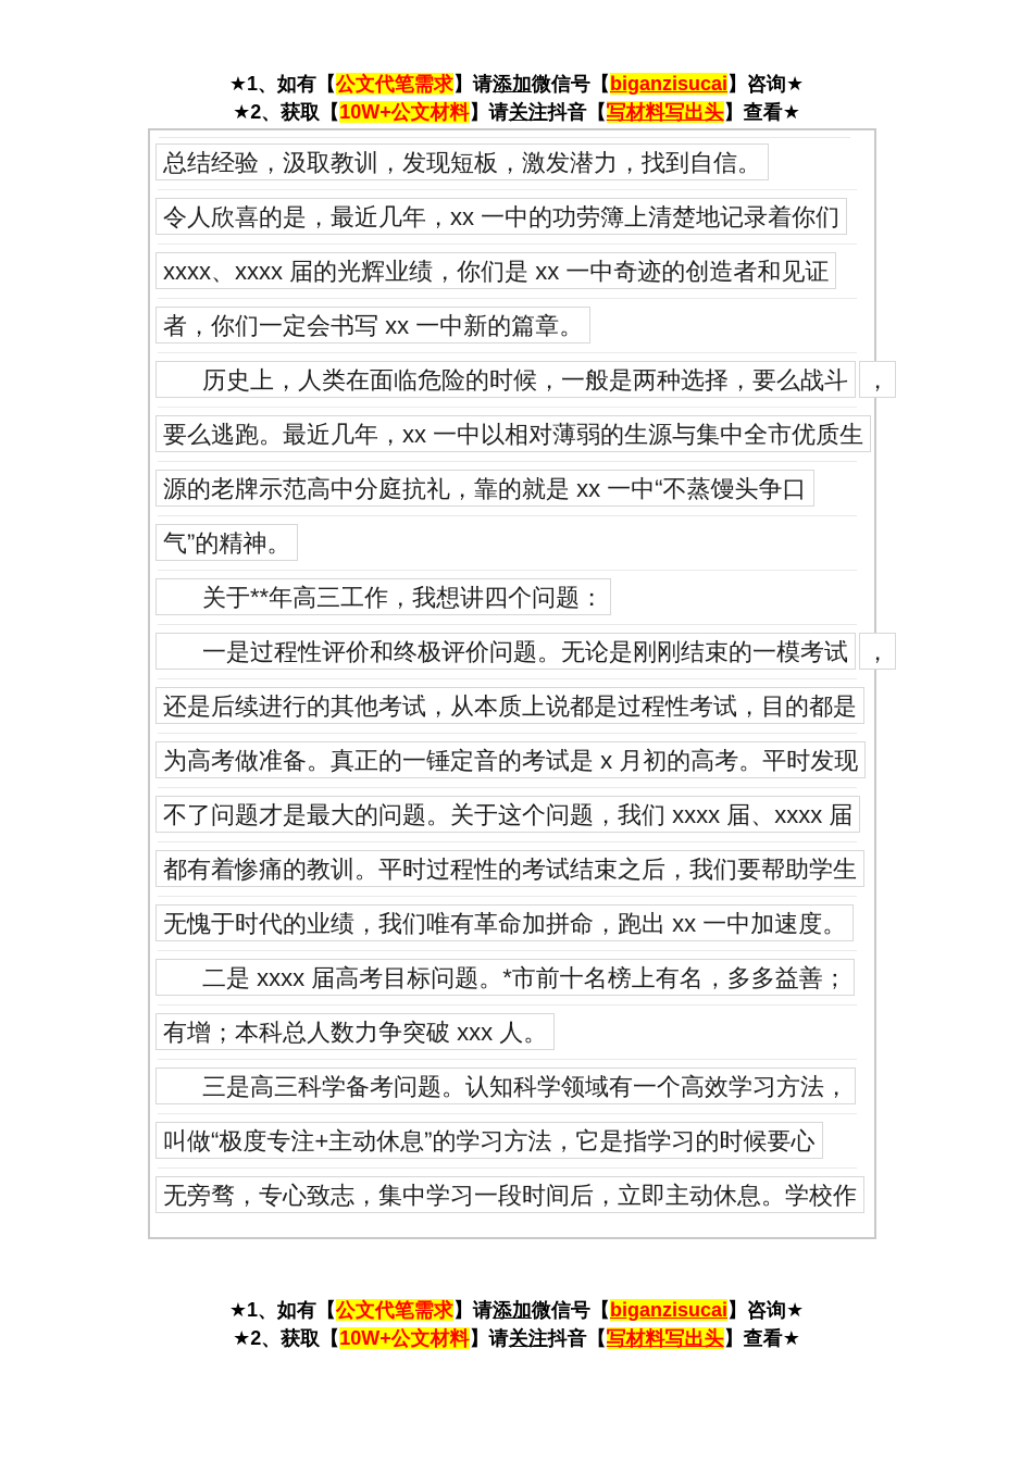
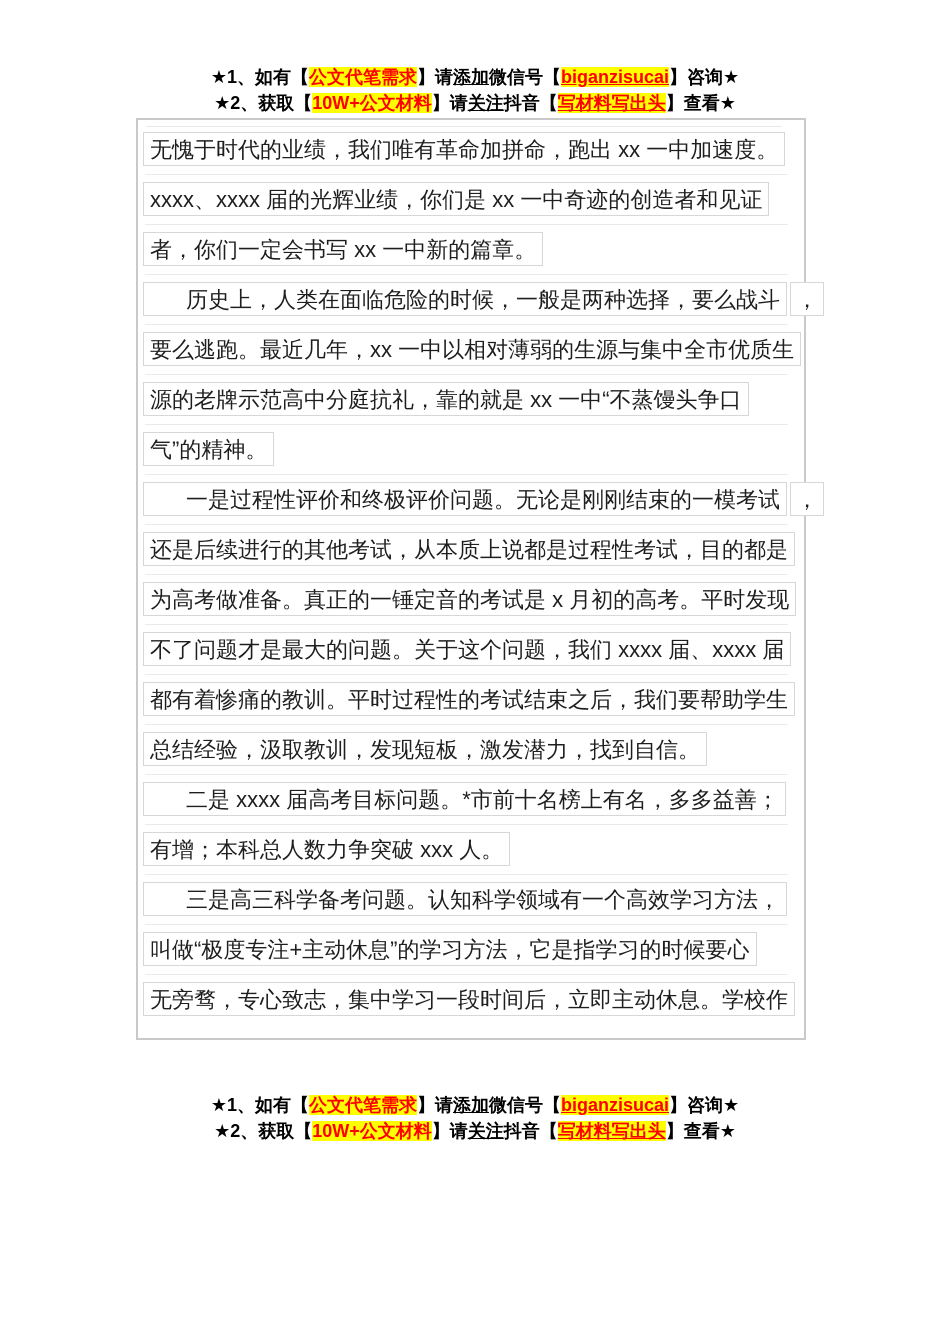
  ★1、如有【公文代笔需求】请添加微信号【biganzisucai】咨询★
  ★2、获取【10W+公文材料】请关注抖音【写材料写出头】查看★
- 总结经验，汲取教训，发现短板，激发潜力，找到自信。
+ 无愧于时代的业绩，我们唯有革命加拼命，跑出 xx 一中加速度。
- 令人欣喜的是，最近几年，xx 一中的功劳簿上清楚地记录着你们
  xxxx、xxxx 届的光辉业绩，你们是 xx 一中奇迹的创造者和见证
  者，你们一定会书写 xx 一中新的篇章。
  历史上，人类在面临危险的时候，一般是两种选择，要么战斗 ，
  要么逃跑。最近几年，xx 一中以相对薄弱的生源与集中全市优质生
  源的老牌示范高中分庭抗礼，靠的就是 xx 一中“不蒸馒头争口
  气”的精神。
- 关于**年高三工作，我想讲四个问题：
  一是过程性评价和终极评价问题。无论是刚刚结束的一模考试 ，
  还是后续进行的其他考试，从本质上说都是过程性考试，目的都是
  为高考做准备。真正的一锤定音的考试是 x 月初的高考。平时发现
  不了问题才是最大的问题。关于这个问题，我们 xxxx 届、xxxx 届
  都有着惨痛的教训。平时过程性的考试结束之后，我们要帮助学生
- 无愧于时代的业绩，我们唯有革命加拼命，跑出 xx 一中加速度。
+ 总结经验，汲取教训，发现短板，激发潜力，找到自信。
  二是 xxxx 届高考目标问题。*市前十名榜上有名，多多益善；
  有增；本科总人数力争突破 xxx 人。
  三是高三科学备考问题。认知科学领域有一个高效学习方法，
  叫做“极度专注+主动休息”的学习方法，它是指学习的时候要心
  无旁骛，专心致志，集中学习一段时间后，立即主动休息。学校作
  ★1、如有【公文代笔需求】请添加微信号【biganzisucai】咨询★
  ★2、获取【10W+公文材料】请关注抖音【写材料写出头】查看★
